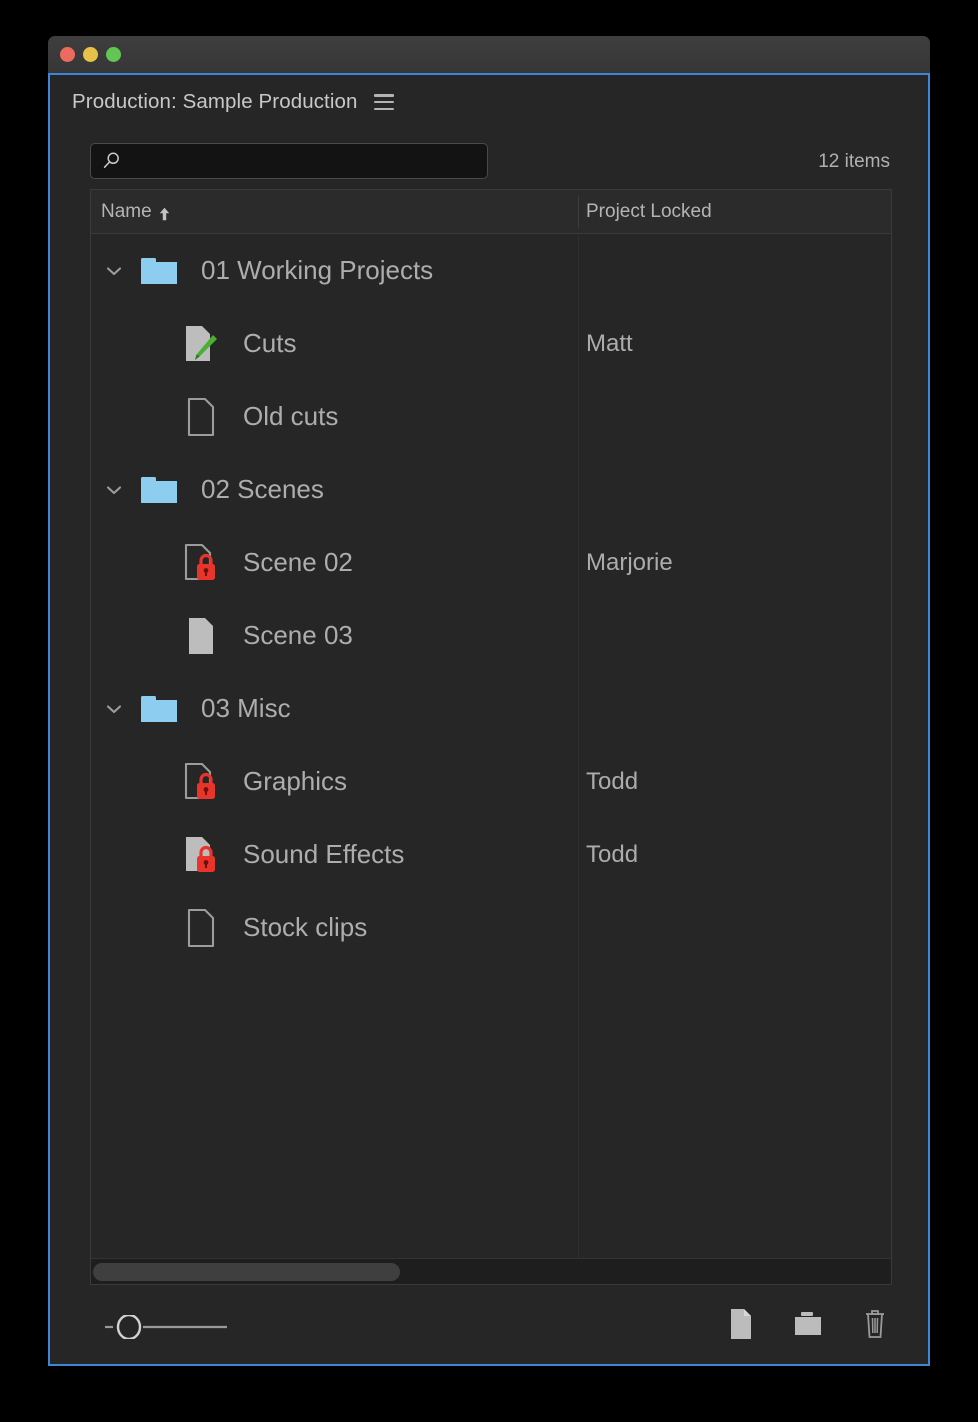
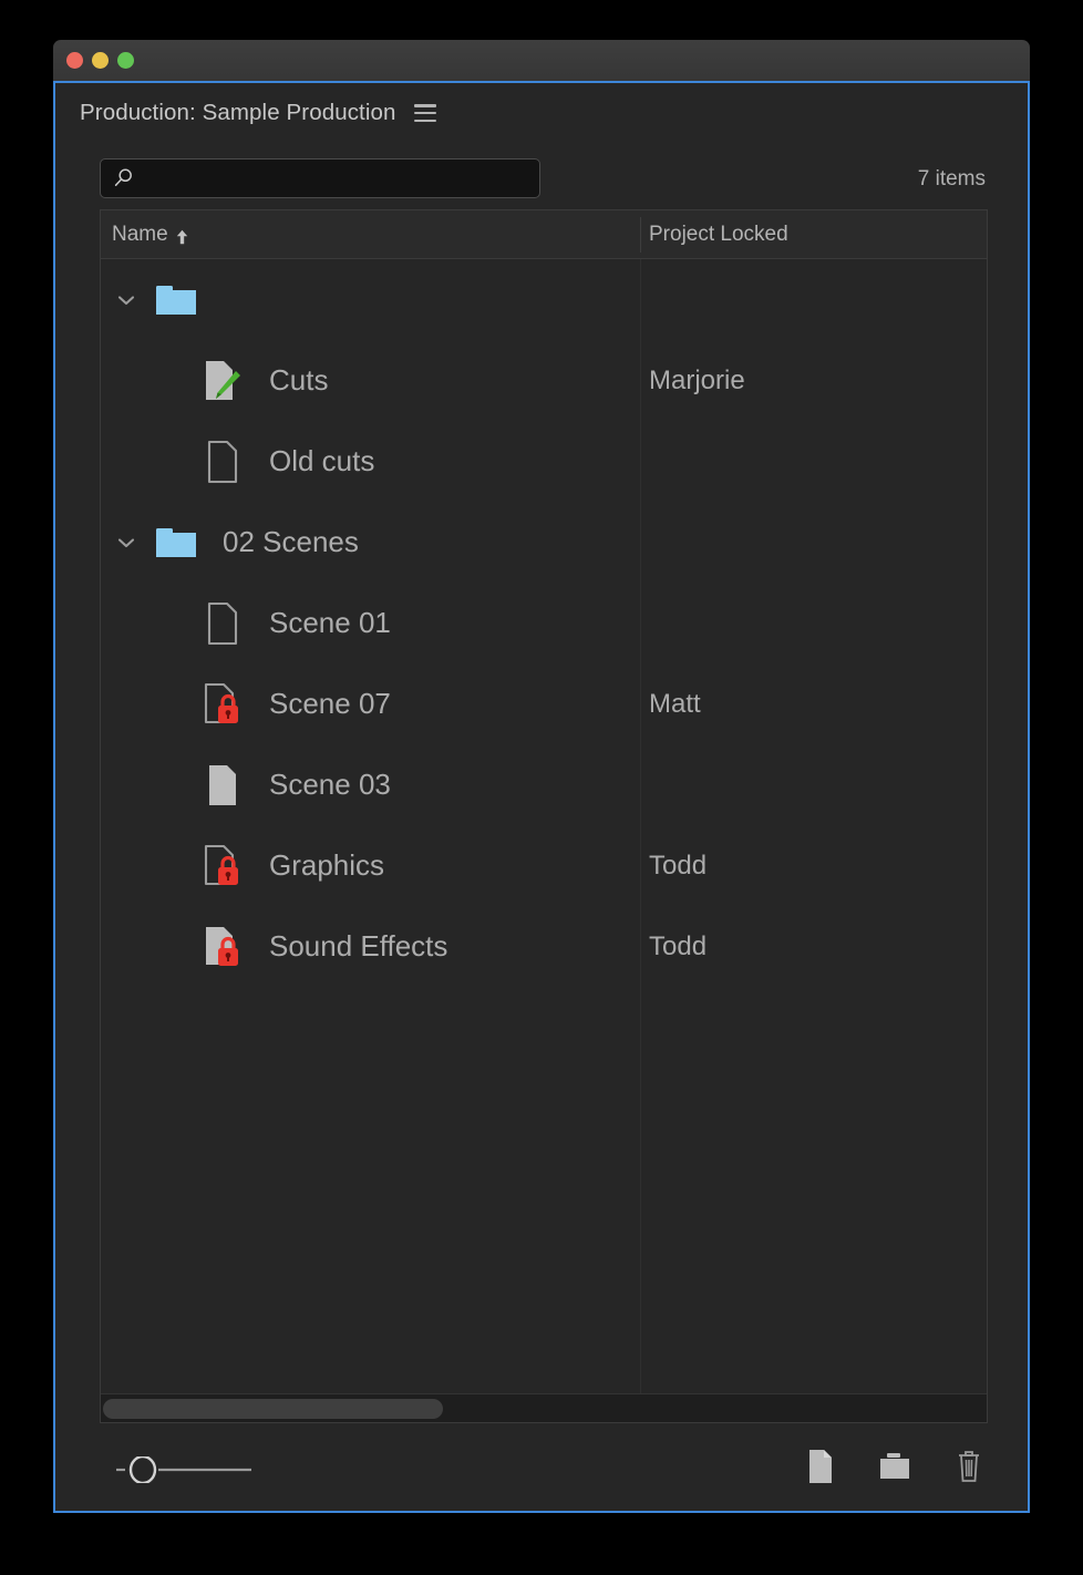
  Production: Sample Production
- 12 items
+ 7 items
  Name
  Project Locked
- 01 Working Projects
  Cuts
- Matt
+ Marjorie
  Old cuts
  02 Scenes
+ Scene 01
- Scene 02
+ Scene 07
- Marjorie
+ Matt
  Scene 03
- 03 Misc
  Graphics
  Todd
  Sound Effects
  Todd
- Stock clips
